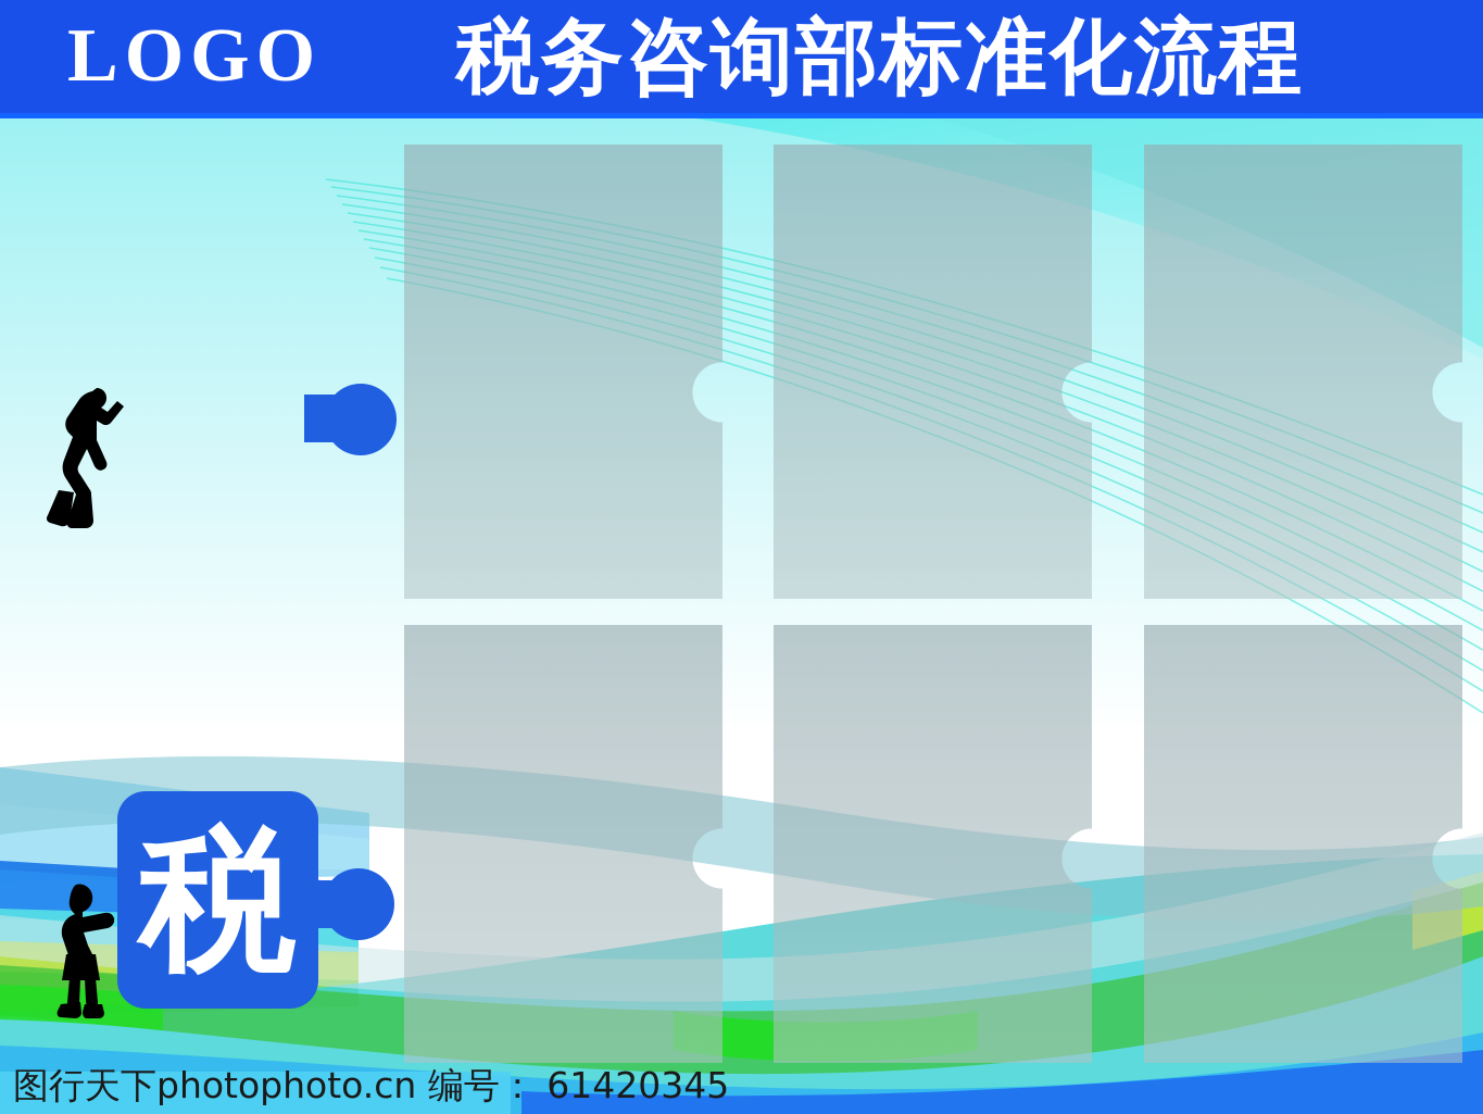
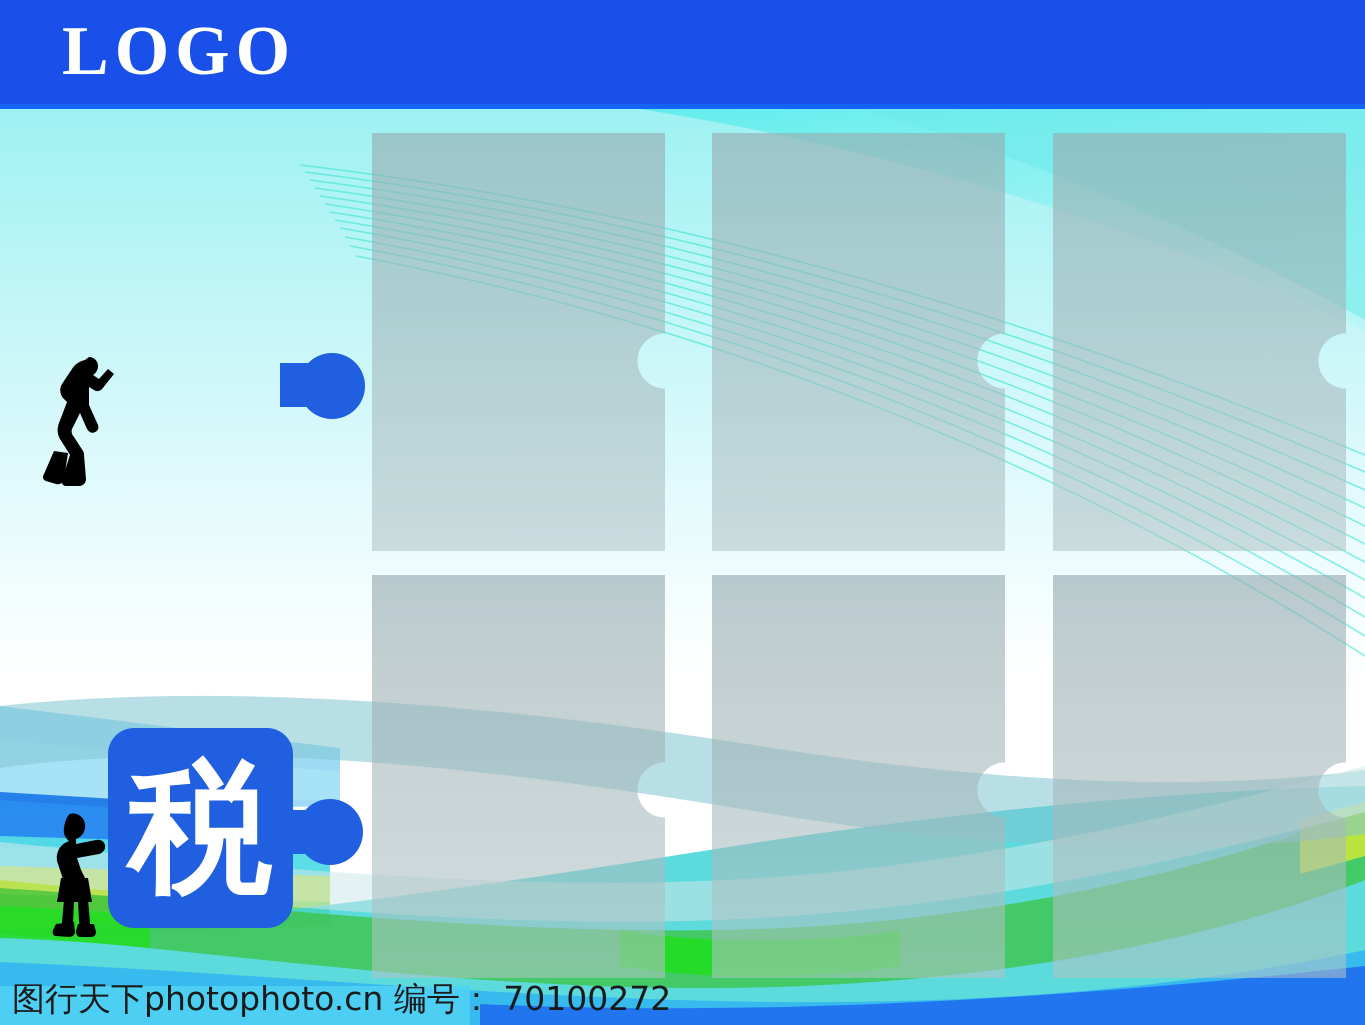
  税
  LOGO
- 税务咨询部标准化流程
- 图行天下photophoto.cn 编号： 61420345
+ 图行天下photophoto.cn 编号： 70100272
